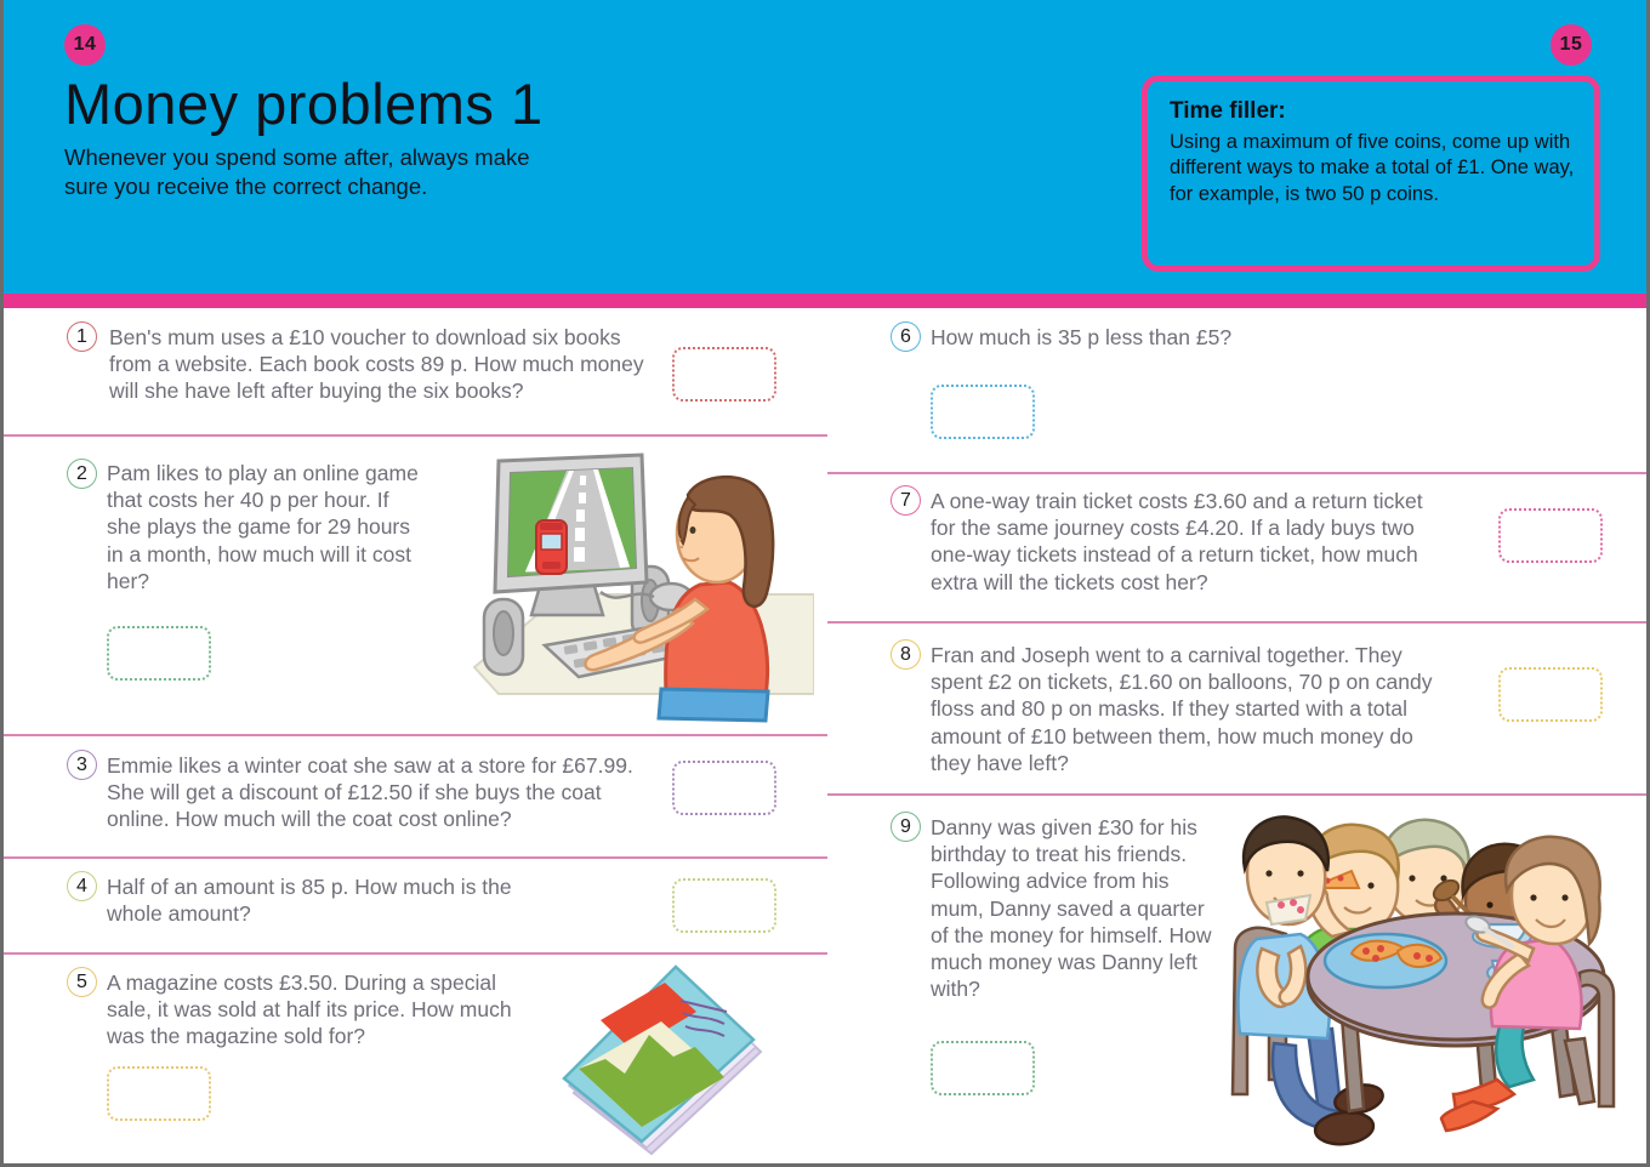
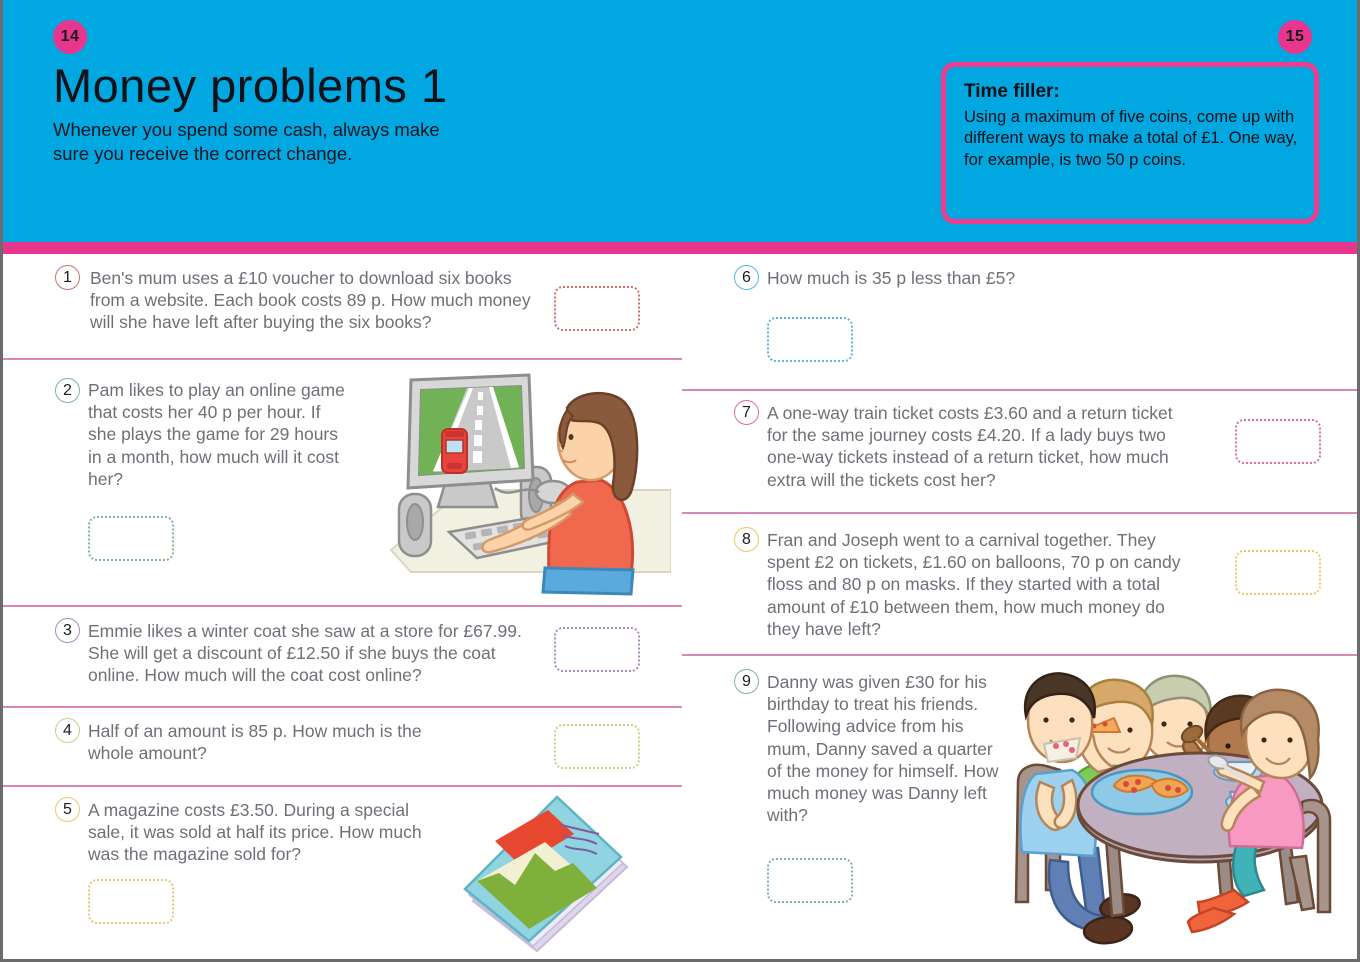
  14
  15
  Money problems 1
- Whenever you spend some after, always make sure you receive the correct change.
+ Whenever you spend some cash, always make sure you receive the correct change.
  Time filler:
  Using a maximum of five coins, come up with different ways to make a total of £1. One way, for example, is two 50 p coins.
  1
  Ben's mum uses a £10 voucher to download six books from a website. Each book costs 89 p. How much money will she have left after buying the six books?
  2
  Pam likes to play an online game that costs her 40 p per hour. If she plays the game for 29 hours in a month, how much will it cost her?
  3
  Emmie likes a winter coat she saw at a store for £67.99. She will get a discount of £12.50 if she buys the coat online. How much will the coat cost online?
  4
  Half of an amount is 85 p. How much is the whole amount?
  5
  A magazine costs £3.50. During a special sale, it was sold at half its price. How much was the magazine sold for?
  6
  How much is 35 p less than £5?
  7
  A one-way train ticket costs £3.60 and a return ticket for the same journey costs £4.20. If a lady buys two one-way tickets instead of a return ticket, how much extra will the tickets cost her?
  8
  Fran and Joseph went to a carnival together. They spent £2 on tickets, £1.60 on balloons, 70 p on candy floss and 80 p on masks. If they started with a total amount of £10 between them, how much money do they have left?
  9
  Danny was given £30 for his birthday to treat his friends. Following advice from his mum, Danny saved a quarter of the money for himself. How much money was Danny left with?
